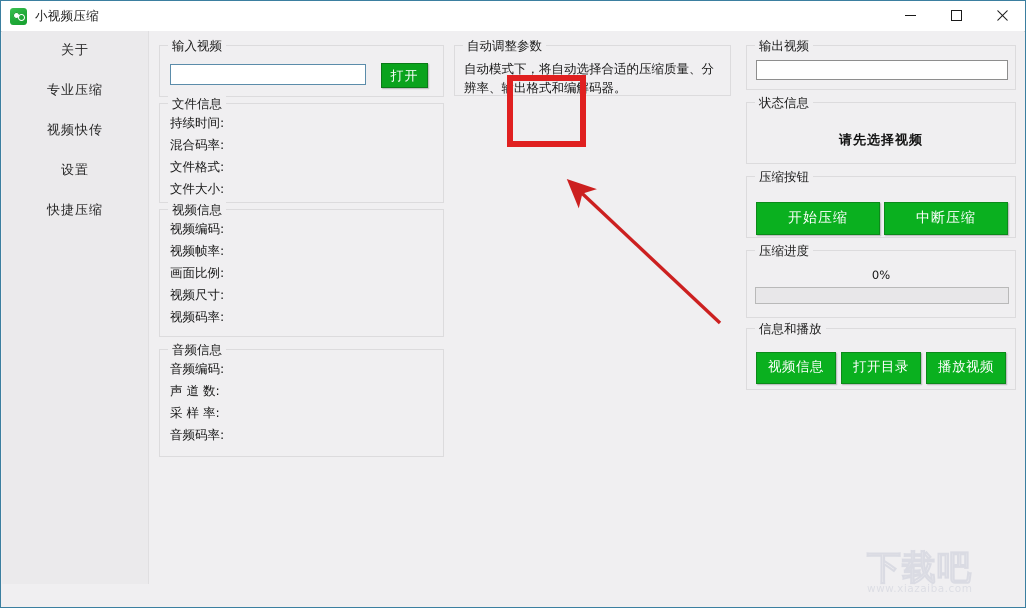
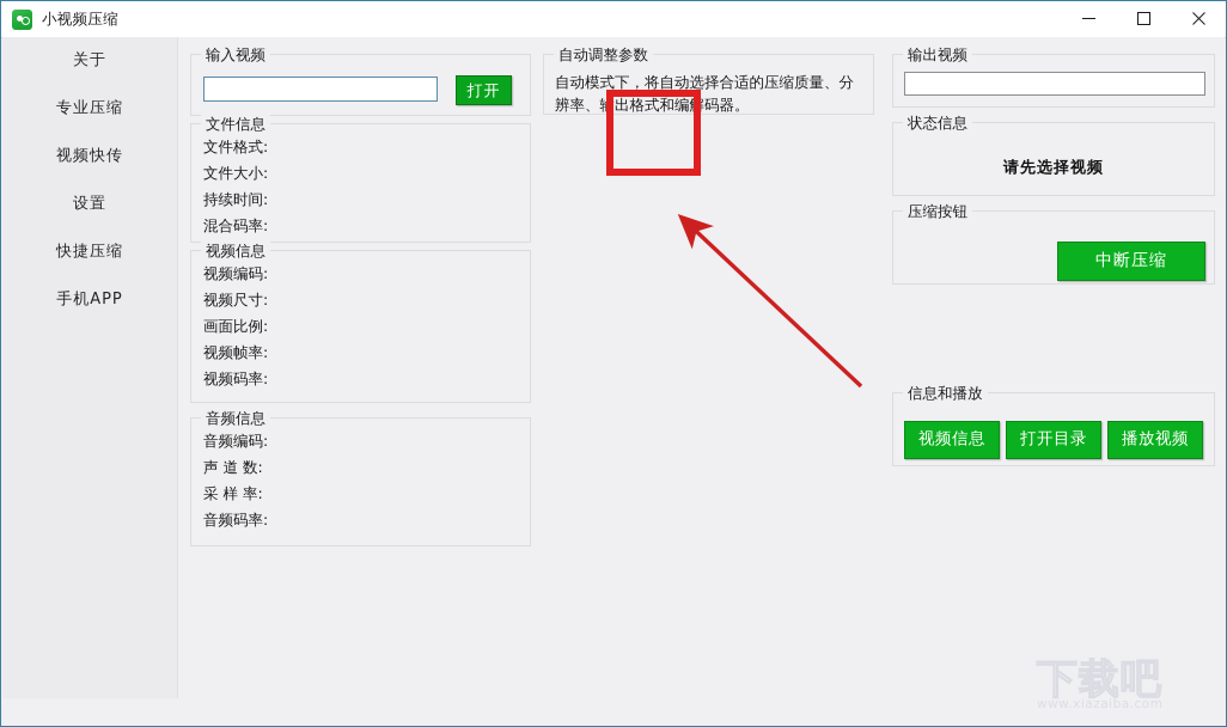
  小视频压缩
  关于
  专业压缩
  视频快传
  设置
  快捷压缩
+ 手机APP
  输入视频
  打开
  文件信息
- 持续时间:
+ 文件格式:
- 混合码率:
+ 文件大小:
- 文件格式:
+ 持续时间:
- 文件大小:
+ 混合码率:
  视频信息
  视频编码:
- 视频帧率:
+ 视频尺寸:
  画面比例:
- 视频尺寸:
+ 视频帧率:
  视频码率:
  音频信息
  音频编码:
  声 道 数:
  采 样 率:
  音频码率:
  自动调整参数
  自动模式下，将自动选择合适的压缩质量、分辨率、输出格式和编解码器。
  输出视频
  状态信息
  请先选择视频
  压缩按钮
- 开始压缩
  中断压缩
- 压缩进度
- 0%
  信息和播放
  视频信息
  打开目录
  播放视频
